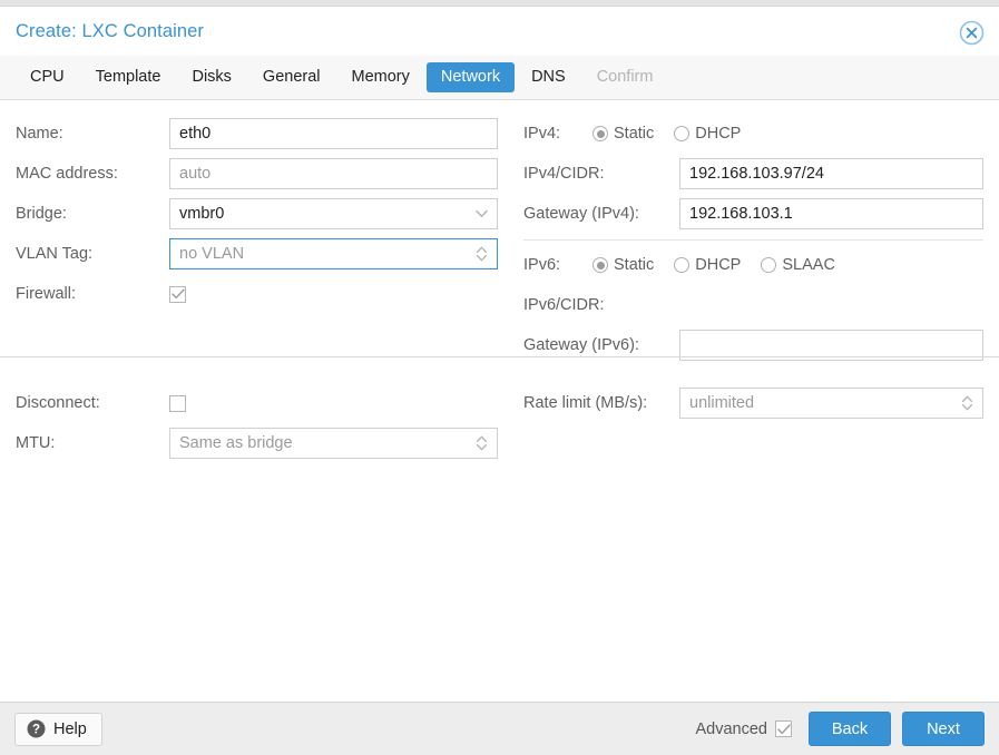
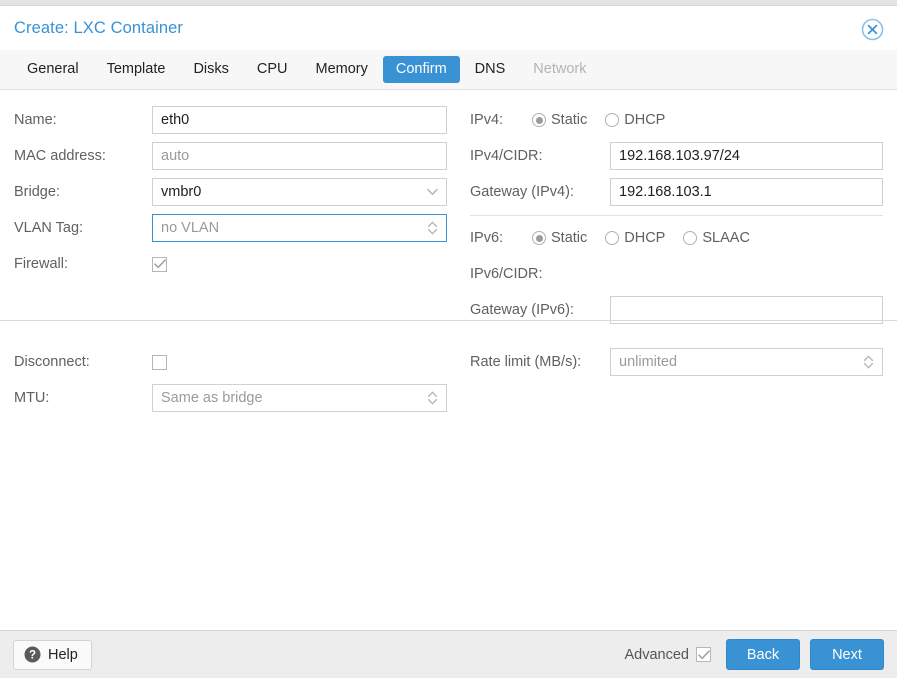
  Create: LXC Container
- CPU
+ General
  Template
  Disks
- General
+ CPU
  Memory
- Network
+ Confirm
  DNS
- Confirm
+ Network
  Name:
  eth0
  MAC address:
  auto
  Bridge:
  vmbr0
  VLAN Tag:
  no VLAN
  Firewall:
  IPv4:
  Static
  DHCP
  IPv4/CIDR:
  192.168.103.97/24
  Gateway (IPv4):
  192.168.103.1
  IPv6:
  Static
  DHCP
  SLAAC
  IPv6/CIDR:
  Gateway (IPv6):
  Disconnect:
  MTU:
  Same as bridge
  Rate limit (MB/s):
  unlimited
  ?
  Help
  Advanced
  Back
  Next
